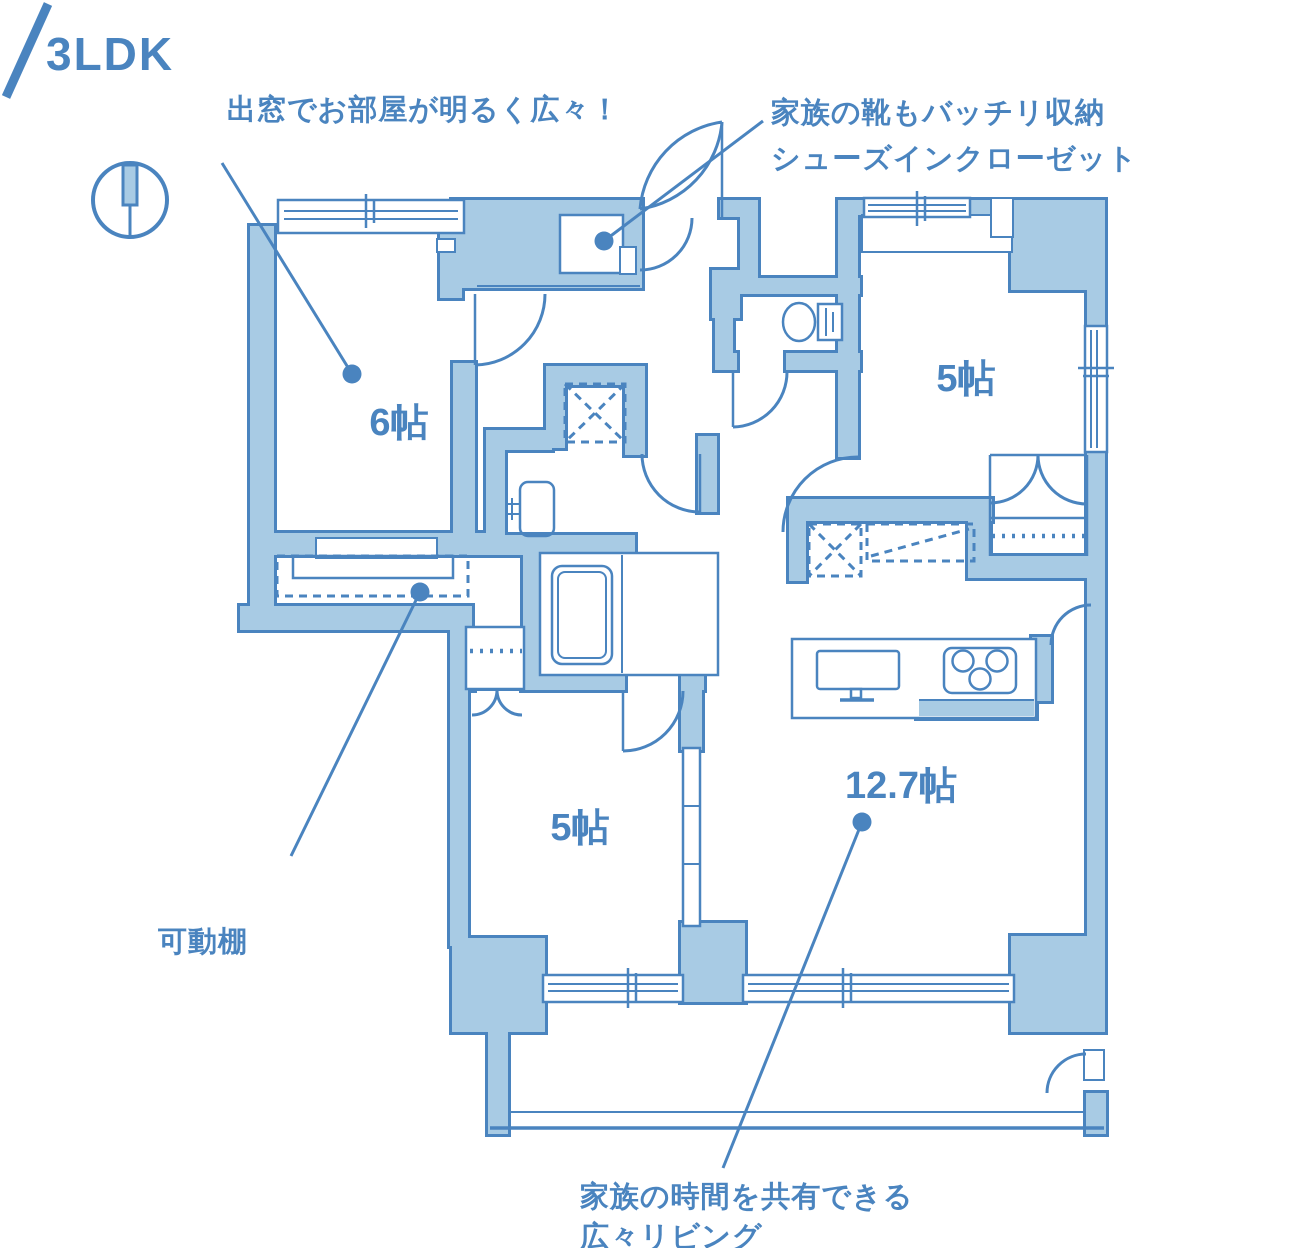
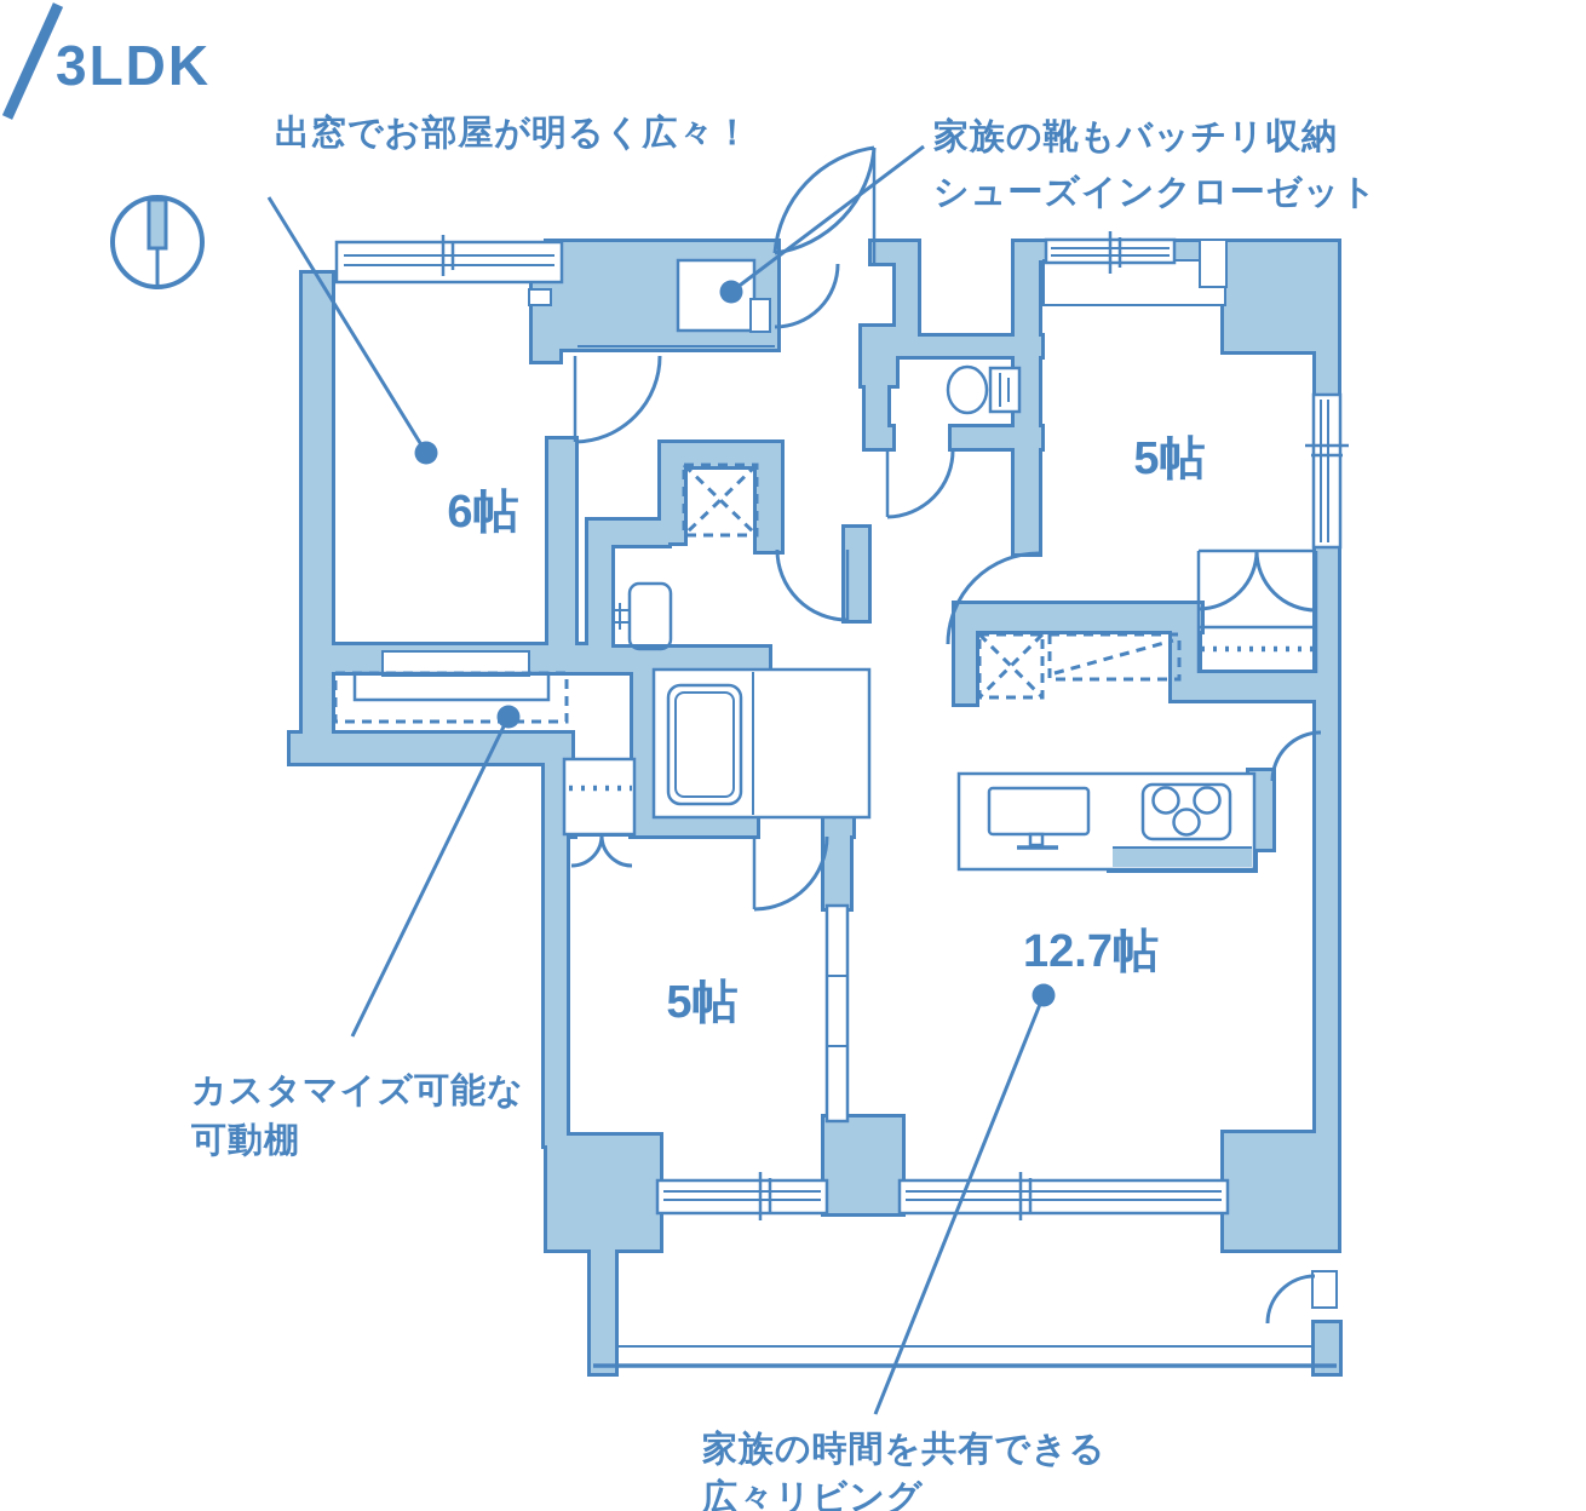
  3LDK
  6帖
  5帖
  5帖
  12.7帖
  出窓でお部屋が明るく広々！
  家族の靴もバッチリ収納
  シューズインクローゼット
+ カスタマイズ可能な
  可動棚
  家族の時間を共有できる
  広々リビング
